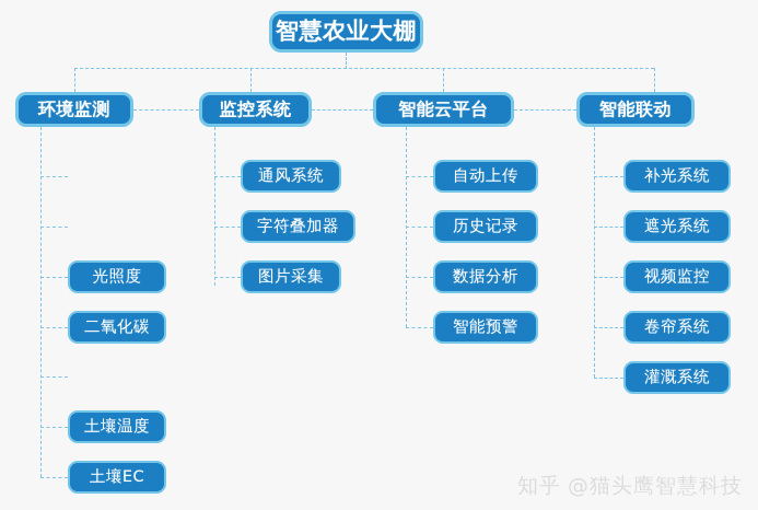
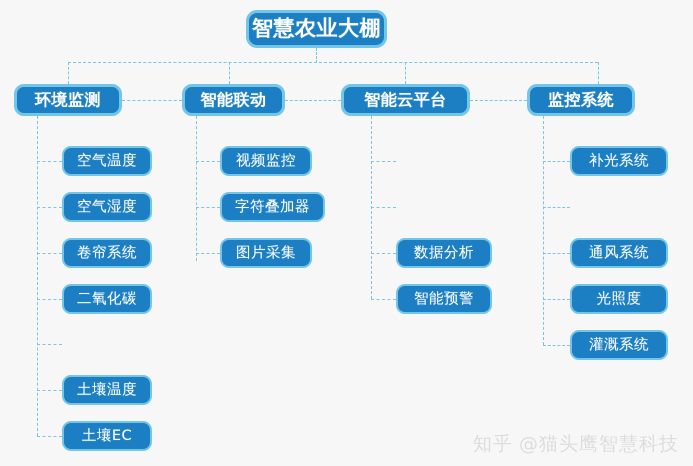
  智慧农业大棚
  环境监测
- 监控系统
+ 智能联动
  智能云平台
- 智能联动
+ 监控系统
+ 空气温度
+ 空气湿度
- 光照度
+ 卷帘系统
  二氧化碳
  土壤温度
  土壤EC
- 通风系统
+ 视频监控
  字符叠加器
  图片采集
- 自动上传
- 历史记录
  数据分析
  智能预警
  补光系统
- 遮光系统
- 视频监控
+ 通风系统
- 卷帘系统
+ 光照度
  灌溉系统
  知乎
  @猫头鹰智慧科技
